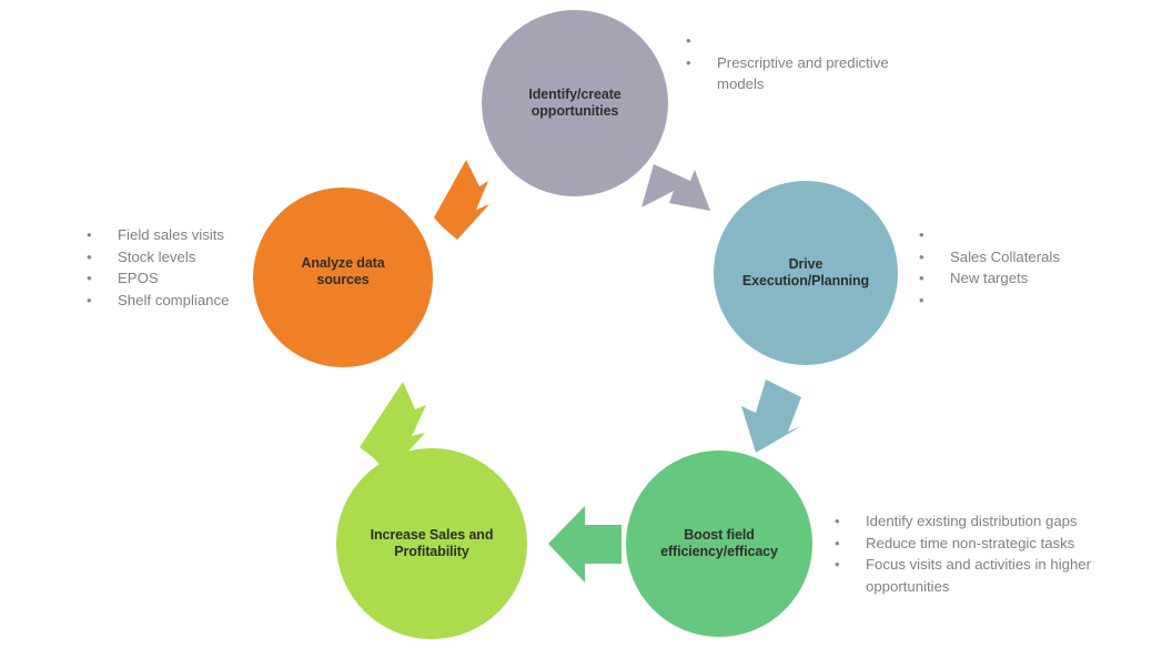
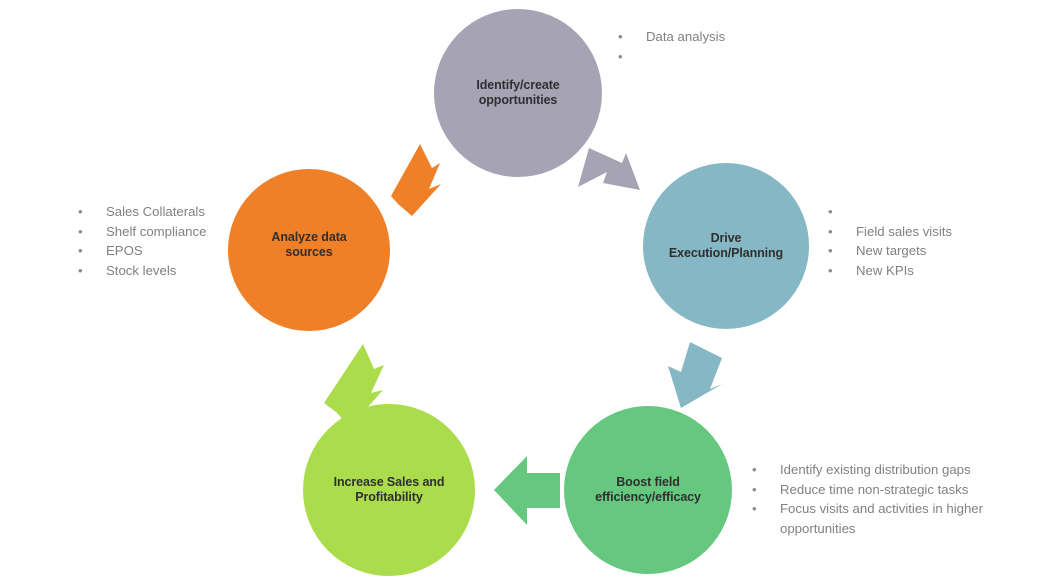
  Identify/create
  opportunities
  Drive
  Execution/Planning
  Boost field
  efficiency/efficacy
  Increase Sales and
  Profitability
  Analyze data
  sources
  •
+ Data analysis
  •
- Prescriptive and predictive models
  •
  •
- Sales Collaterals
+ Field sales visits
  •
  New targets
  •
+ New KPIs
  •
  Identify existing distribution gaps
  •
  Reduce time non-strategic tasks
  •
  Focus visits and activities in higher opportunities
  •
- Field sales visits
+ Sales Collaterals
  •
- Stock levels
+ Shelf compliance
  •
  EPOS
  •
- Shelf compliance
+ Stock levels
